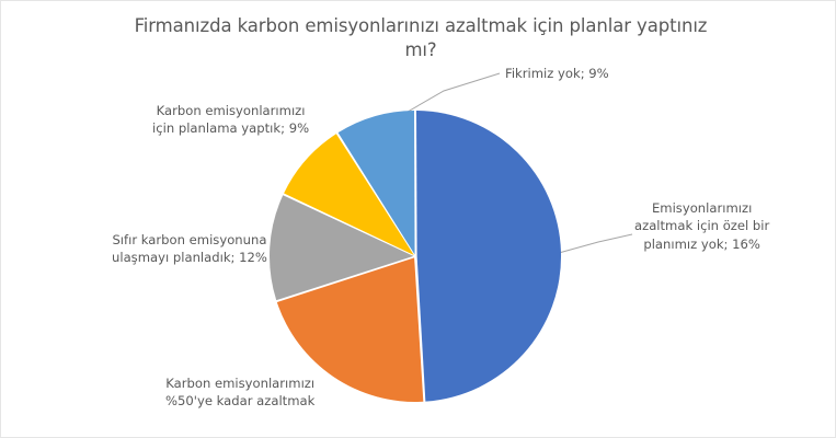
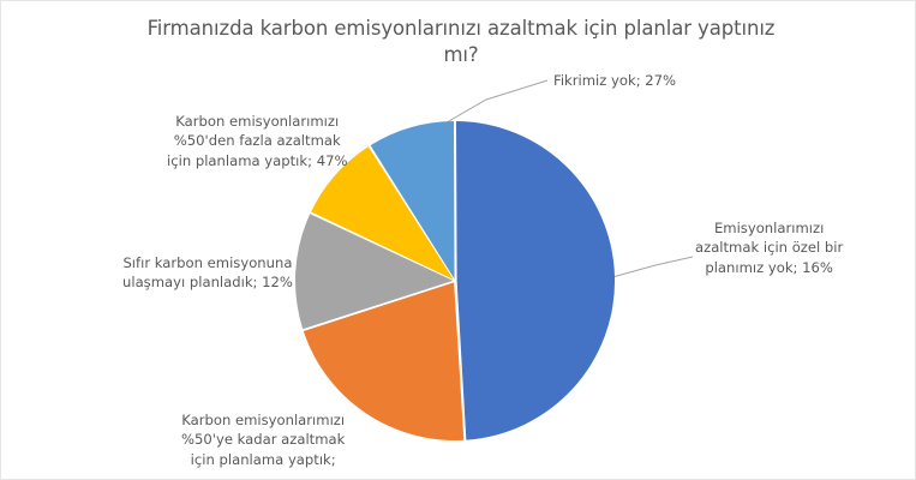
  Firmanızda karbon emisyonlarınızı azaltmak için planlar yaptınız
  mı?
- Fikrimiz yok; 9%
+ Fikrimiz yok; 27%
  Emisyonlarımızı
  azaltmak için özel bir
  planımız yok; 16%
  Karbon emisyonlarımızı
+ %50'den fazla azaltmak
- için planlama yaptık; 9%
+ için planlama yaptık; 47%
  Sıfır karbon emisyonuna
  ulaşmayı planladık; 12%
  Karbon emisyonlarımızı
  %50'ye kadar azaltmak
+ için planlama yaptık;
